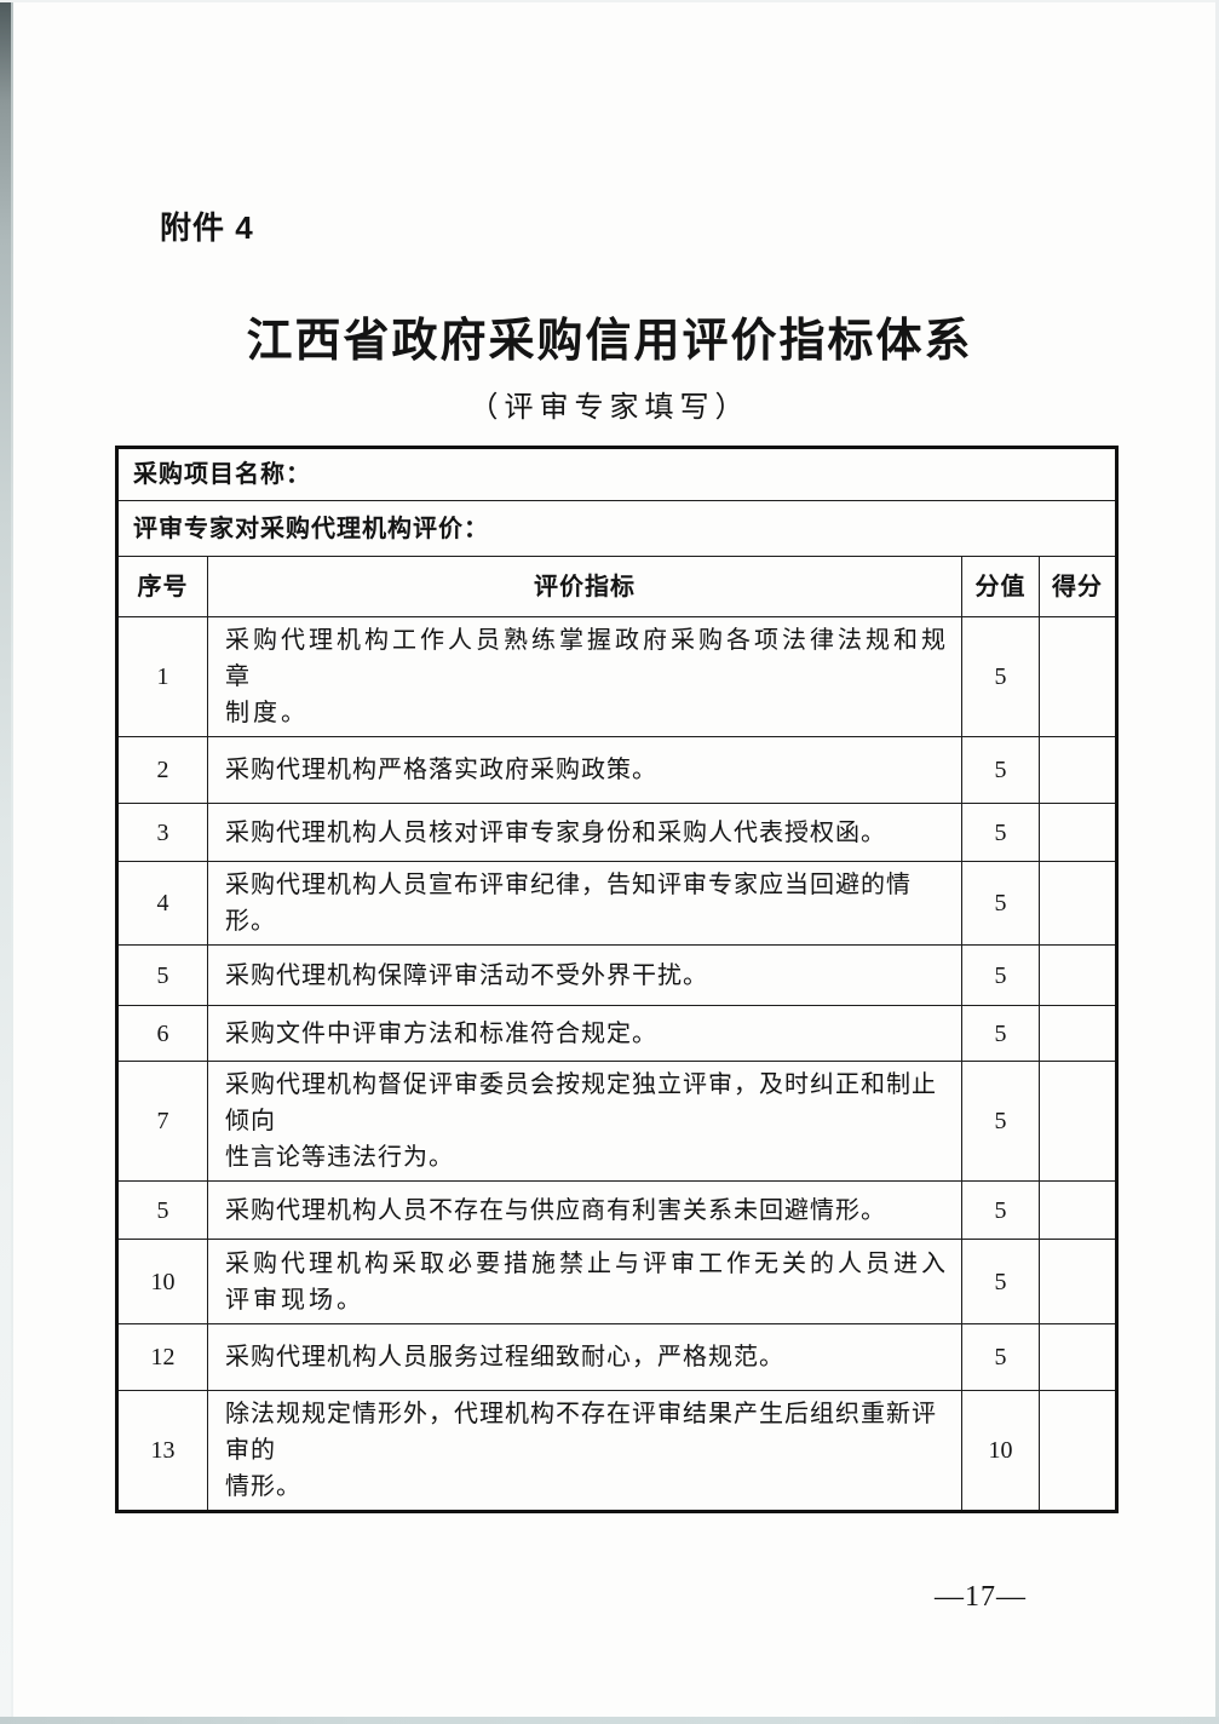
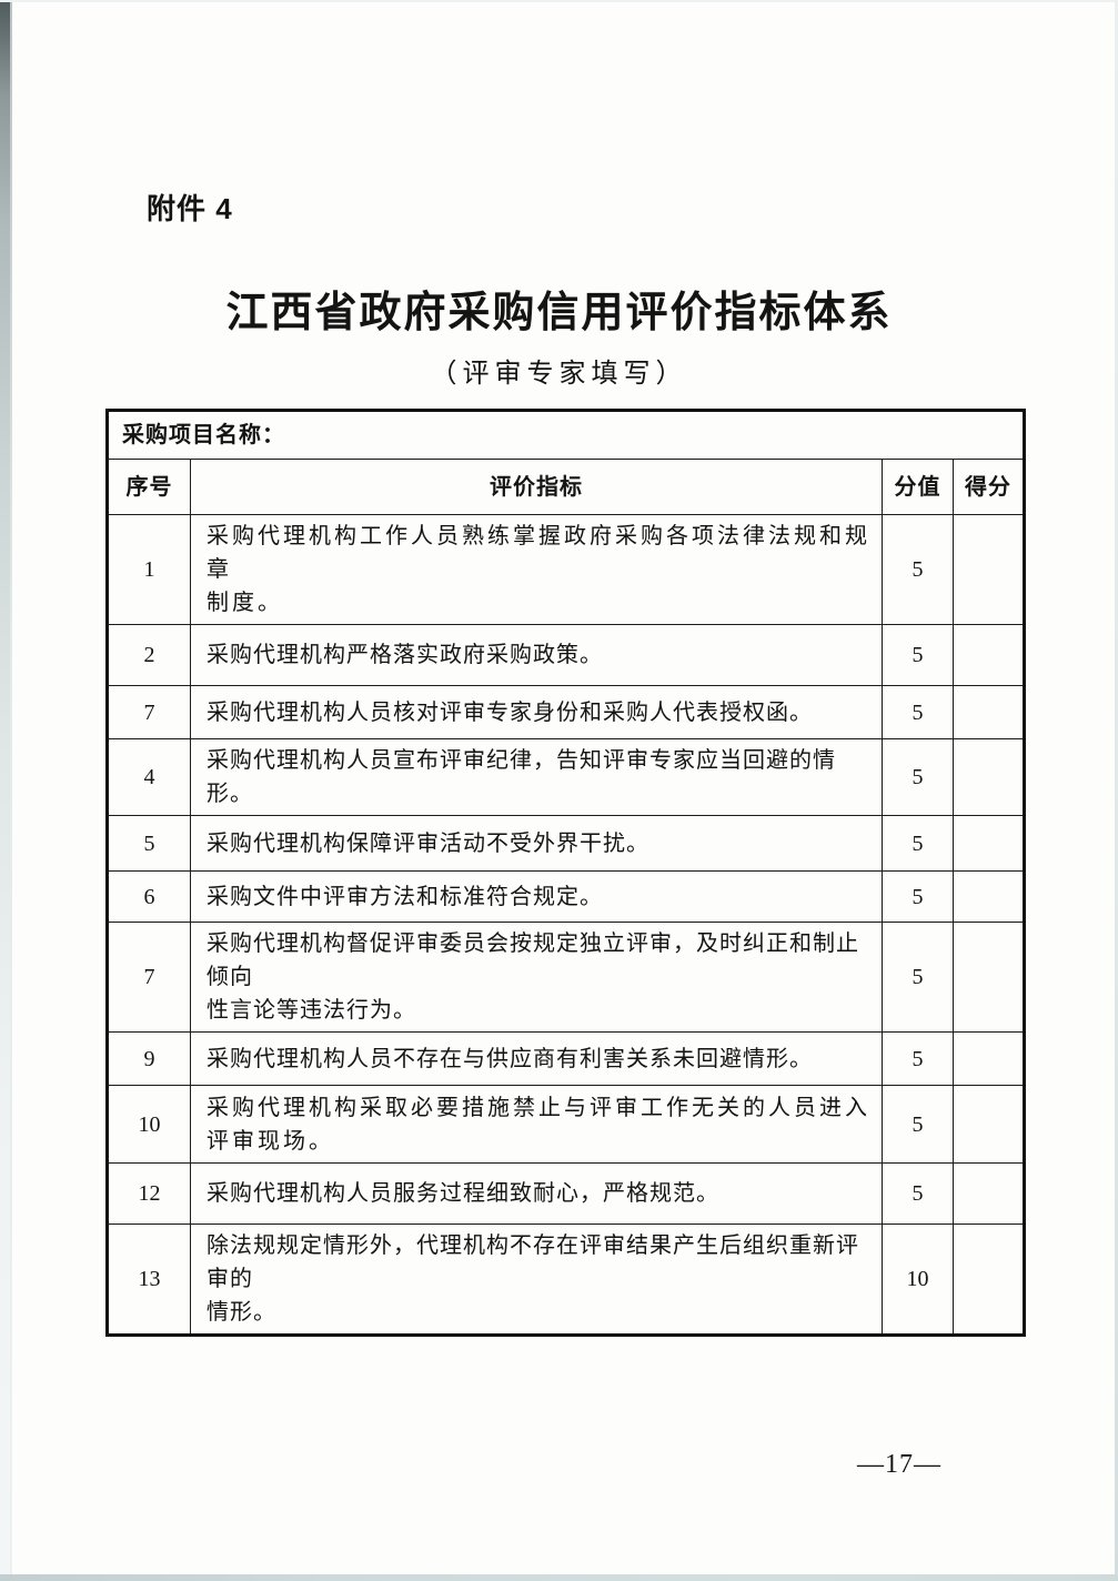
  附件 4
  江西省政府采购信用评价指标体系
  （评审专家填写）
  采购项目名称：
- 评审专家对采购代理机构评价：
  序号	评价指标	分值	得分
  1	采购代理机构工作人员熟练掌握政府采购各项法律法规和规章 制度。	5
  2	采购代理机构严格落实政府采购政策。	5
- 3	采购代理机构人员核对评审专家身份和采购人代表授权函。	5
+ 7	采购代理机构人员核对评审专家身份和采购人代表授权函。	5
  4	采购代理机构人员宣布评审纪律，告知评审专家应当回避的情形。	5
  5	采购代理机构保障评审活动不受外界干扰。	5
  6	采购文件中评审方法和标准符合规定。	5
  7	采购代理机构督促评审委员会按规定独立评审，及时纠正和制止倾向 性言论等违法行为。	5
- 5	采购代理机构人员不存在与供应商有利害关系未回避情形。	5
+ 9	采购代理机构人员不存在与供应商有利害关系未回避情形。	5
  10	采购代理机构采取必要措施禁止与评审工作无关的人员进入 评审现场。	5
  12	采购代理机构人员服务过程细致耐心，严格规范。	5
  13	除法规规定情形外，代理机构不存在评审结果产生后组织重新评审的 情形。	10
  —17—
